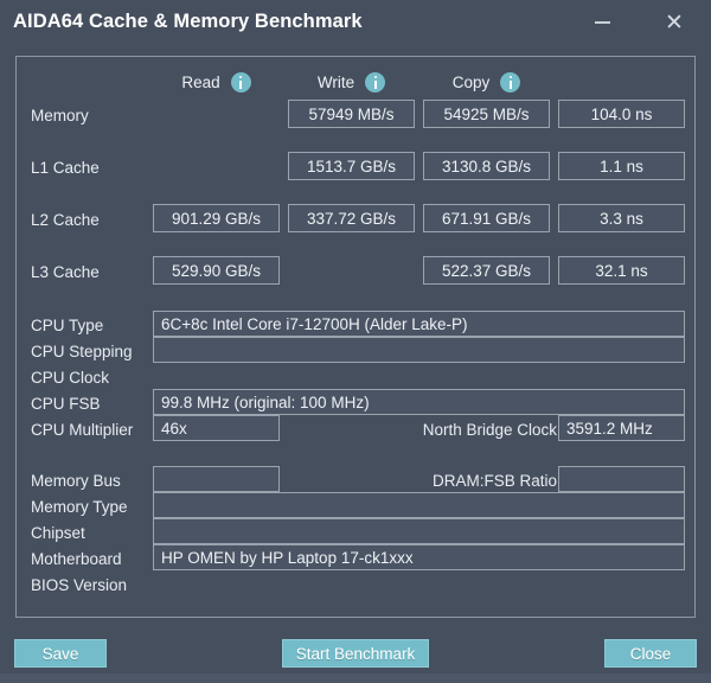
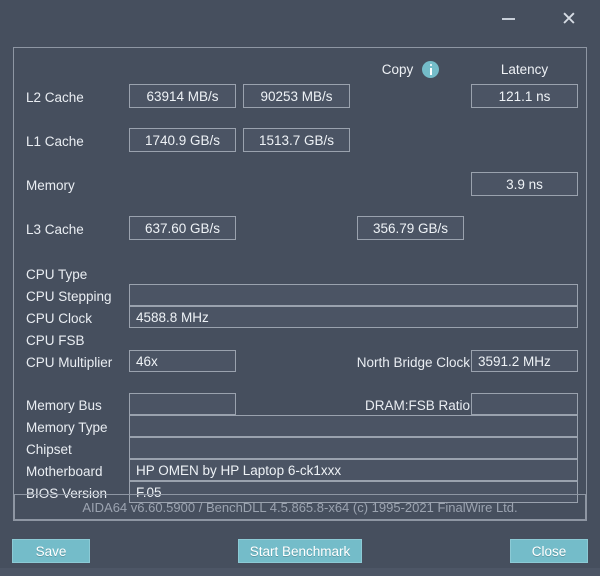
- AIDA64 Cache & Memory Benchmark
  ✕
- Read
- Write
  Copy
+ Latency
- Memory
+ L2 Cache
+ 63914 MB/s
- 57949 MB/s
+ 90253 MB/s
- 54925 MB/s
- 104.0 ns
+ 121.1 ns
  L1 Cache
+ 1740.9 GB/s
  1513.7 GB/s
- 3130.8 GB/s
- 1.1 ns
- L2 Cache
+ Memory
- 901.29 GB/s
- 337.72 GB/s
- 671.91 GB/s
- 3.3 ns
+ 3.9 ns
  L3 Cache
- 529.90 GB/s
+ 637.60 GB/s
- 522.37 GB/s
+ 356.79 GB/s
- 32.1 ns
  CPU Type
- 6C+8c Intel Core i7-12700H (Alder Lake-P)
  CPU Stepping
  CPU Clock
+ 4588.8 MHz
  CPU FSB
- 99.8 MHz (original: 100 MHz)
  CPU Multiplier
  46x
  North Bridge Clock
  3591.2 MHz
  Memory Bus
  DRAM:FSB Ratio
  Memory Type
  Chipset
  Motherboard
- HP OMEN by HP Laptop 17-ck1xxx
+ HP OMEN by HP Laptop 6-ck1xxx
  BIOS Version
+ F.05
+ AIDA64 v6.60.5900 / BenchDLL 4.5.865.8-x64 (c) 1995-2021 FinalWire Ltd.
  Save
  Start Benchmark
  Close
